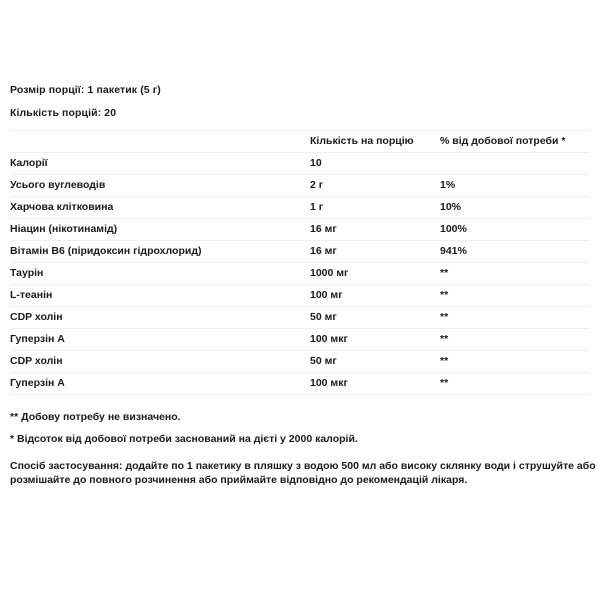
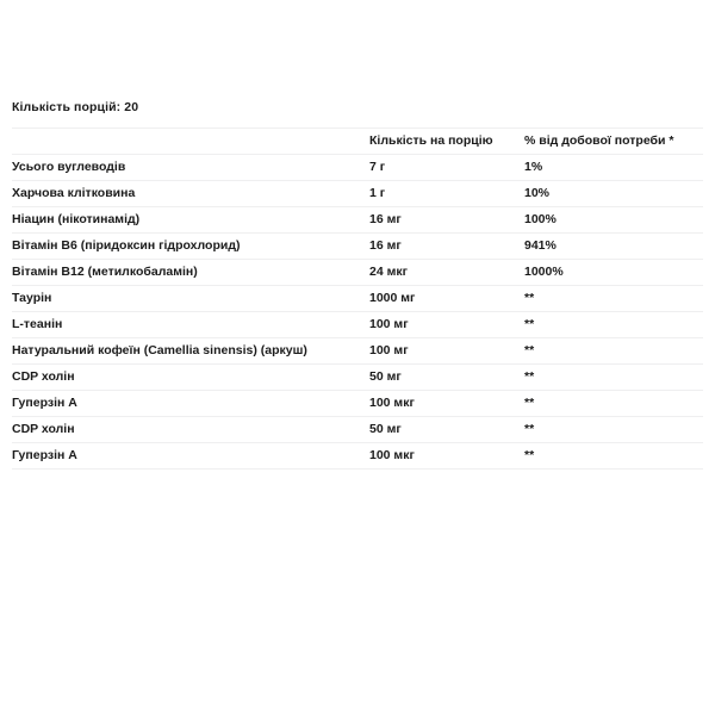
- Розмір порції: 1 пакетик (5 г)
  Кількість порцій: 20
  	Кількість на порцію	% від добової потреби *
- Калорії	10
- Усього вуглеводів	2 г	1%
+ Усього вуглеводів	7 г	1%
  Харчова клітковина	1 г	10%
  Ніацин (нікотинамід)	16 мг	100%
  Вітамін B6 (піридоксин гідрохлорид)	16 мг	941%
+ Вітамін B12 (метилкобаламін)	24 мкг	1000%
  Таурін	1000 мг	**
  L-теанін	100 мг	**
+ Натуральний кофеїн (Camellia sinensis) (аркуш)	100 мг	**
  CDP холін	50 мг	**
  Гуперзін А	100 мкг	**
  CDP холін	50 мг	**
  Гуперзін А	100 мкг	**
- ** Добову потребу не визначено.
- * Відсоток від добової потреби заснований на дієті у 2000 калорій.
- Спосіб застосування: додайте по 1 пакетику в пляшку з водою 500 мл або високу склянку води і струшуйте або розмішайте до повного розчинення або приймайте відповідно до рекомендацій лікаря.
